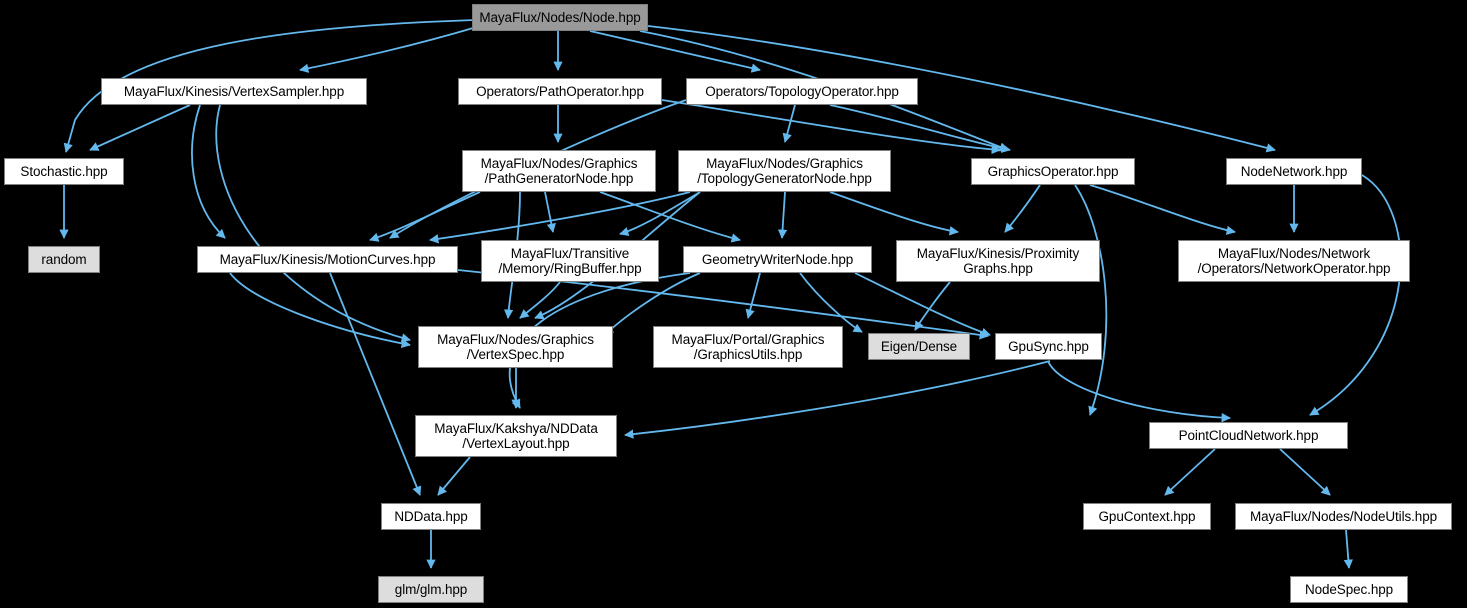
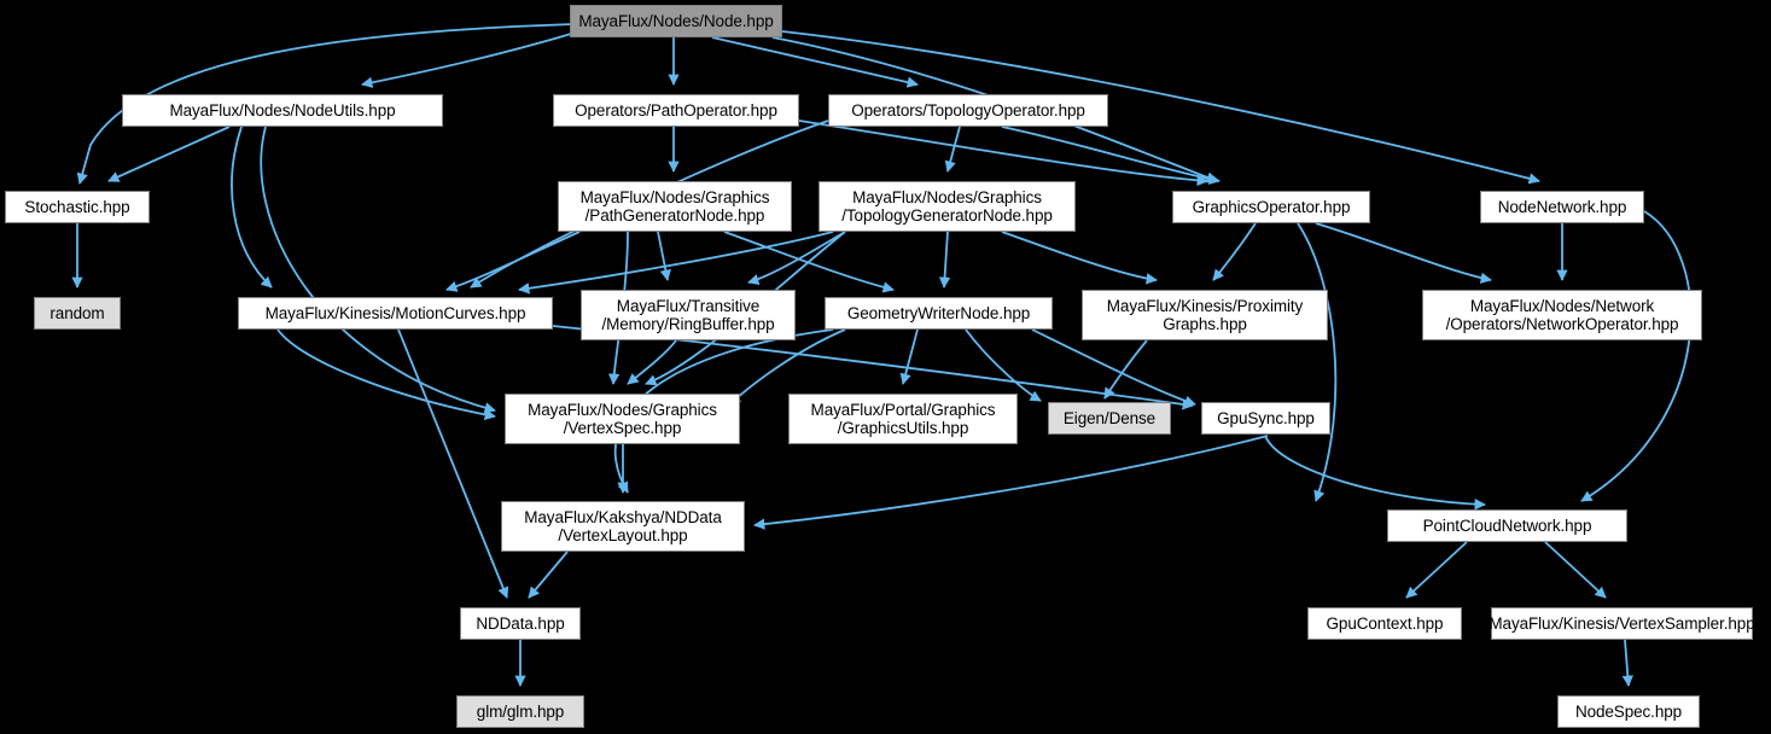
  MayaFlux/Nodes/Node.hpp
- MayaFlux/Kinesis/VertexSampler.hpp
+ MayaFlux/Nodes/NodeUtils.hpp
  Operators/PathOperator.hpp
  Operators/TopologyOperator.hpp
  Stochastic.hpp
  MayaFlux/Nodes/Graphics
  /PathGeneratorNode.hpp
  MayaFlux/Nodes/Graphics
  /TopologyGeneratorNode.hpp
  GraphicsOperator.hpp
  NodeNetwork.hpp
  random
  MayaFlux/Kinesis/MotionCurves.hpp
  MayaFlux/Transitive
  /Memory/RingBuffer.hpp
  GeometryWriterNode.hpp
  MayaFlux/Kinesis/Proximity
  Graphs.hpp
  MayaFlux/Nodes/Network
  /Operators/NetworkOperator.hpp
  MayaFlux/Nodes/Graphics
  /VertexSpec.hpp
  MayaFlux/Portal/Graphics
  /GraphicsUtils.hpp
  Eigen/Dense
  GpuSync.hpp
  MayaFlux/Kakshya/NDData
  /VertexLayout.hpp
  PointCloudNetwork.hpp
  NDData.hpp
  GpuContext.hpp
- MayaFlux/Nodes/NodeUtils.hpp
+ MayaFlux/Kinesis/VertexSampler.hpp
  glm/glm.hpp
  NodeSpec.hpp
